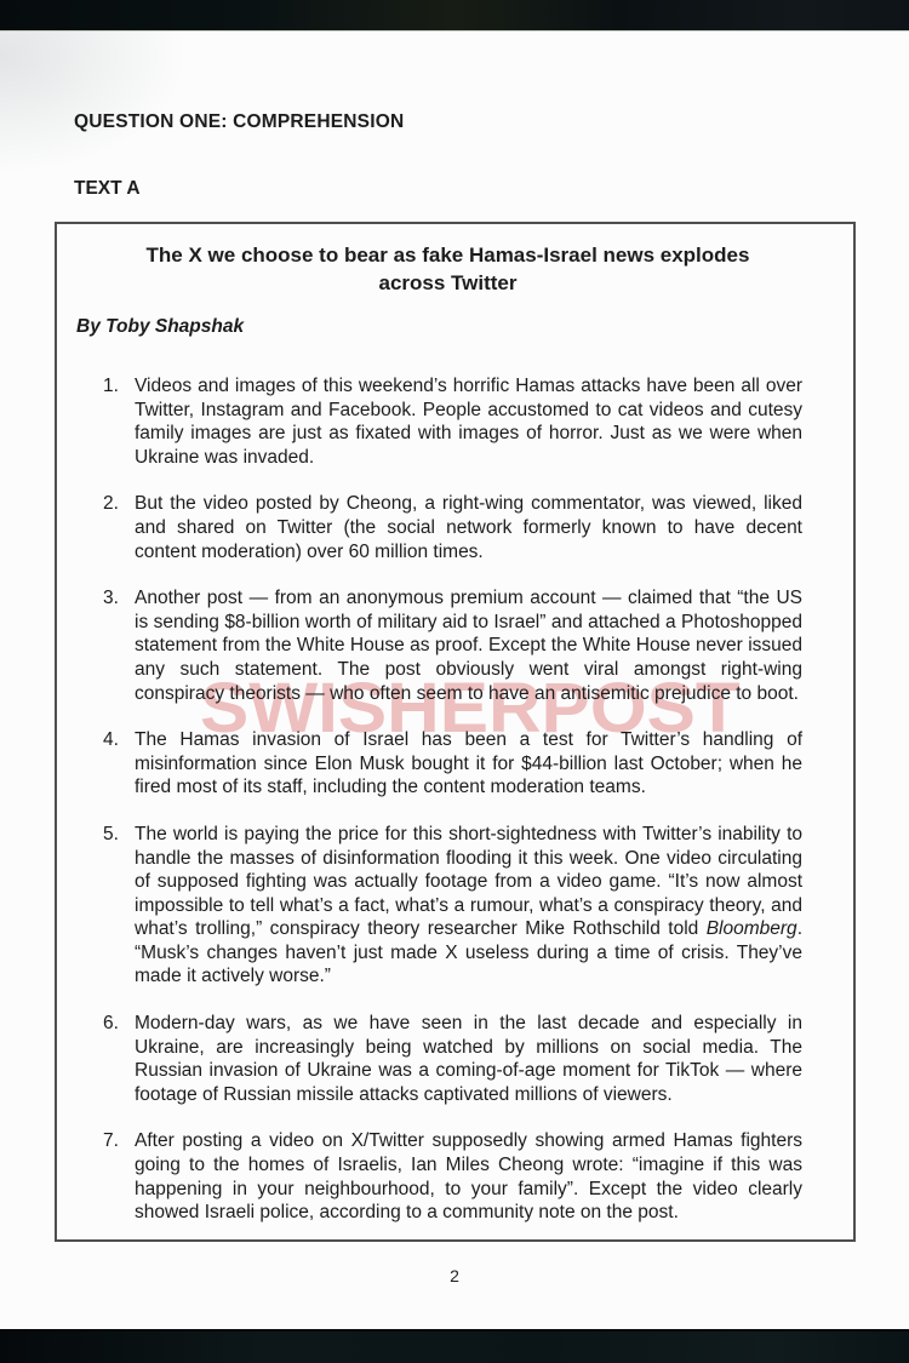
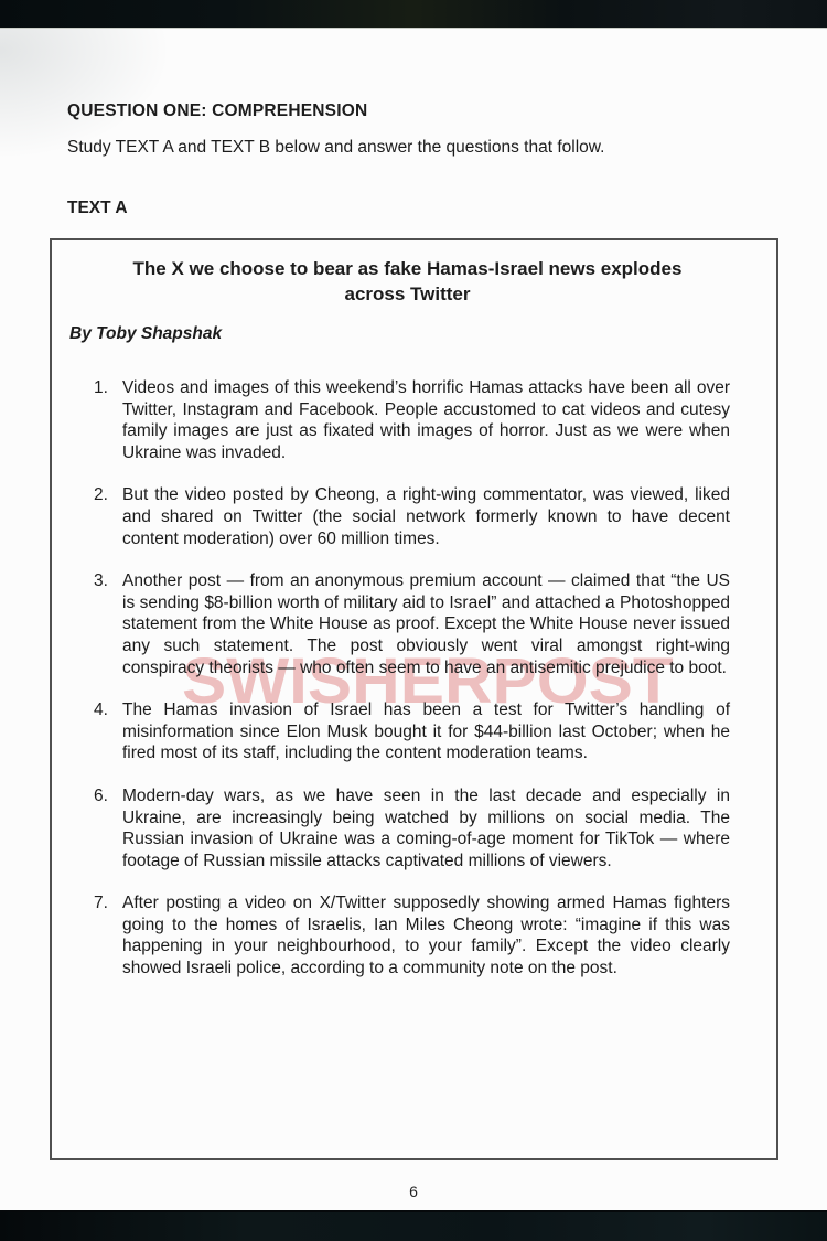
  QUESTION ONE: COMPREHENSION
+ Study TEXT A and TEXT B below and answer the questions that follow.
  TEXT A
  SWISHERPOST
  The X we choose to bear as fake Hamas-Israel news explodes across Twitter
  By Toby Shapshak
  1.
  Videos and images of this weekend’s horrific Hamas attacks have been all over Twitter, Instagram and Facebook. People accustomed to cat videos and cutesy family images are just as fixated with images of horror. Just as we were when Ukraine was invaded.
  2.
  But the video posted by Cheong, a right-wing commentator, was viewed, liked and shared on Twitter (the social network formerly known to have decent content moderation) over 60 million times.
  3.
  Another post — from an anonymous premium account — claimed that “the US is sending $8-billion worth of military aid to Israel” and attached a Photoshopped statement from the White House as proof. Except the White House never issued any such statement. The post obviously went viral amongst right-wing conspiracy theorists — who often seem to have an antisemitic prejudice to boot.
  4.
  The Hamas invasion of Israel has been a test for Twitter’s handling of misinformation since Elon Musk bought it for $44-billion last October; when he fired most of its staff, including the content moderation teams.
- 5.
- The world is paying the price for this short-sightedness with Twitter’s inability to handle the masses of disinformation flooding it this week. One video circulating of supposed fighting was actually footage from a video game. “It’s now almost impossible to tell what’s a fact, what’s a rumour, what’s a conspiracy theory, and what’s trolling,” conspiracy theory researcher Mike Rothschild told Bloomberg. “Musk’s changes haven’t just made X useless during a time of crisis. They’ve made it actively worse.”
  6.
  Modern-day wars, as we have seen in the last decade and especially in Ukraine, are increasingly being watched by millions on social media. The Russian invasion of Ukraine was a coming-of-age moment for TikTok — where footage of Russian missile attacks captivated millions of viewers.
  7.
  After posting a video on X/Twitter supposedly showing armed Hamas fighters going to the homes of Israelis, Ian Miles Cheong wrote: “imagine if this was happening in your neighbourhood, to your family”. Except the video clearly showed Israeli police, according to a community note on the post.
- 2
+ 6
